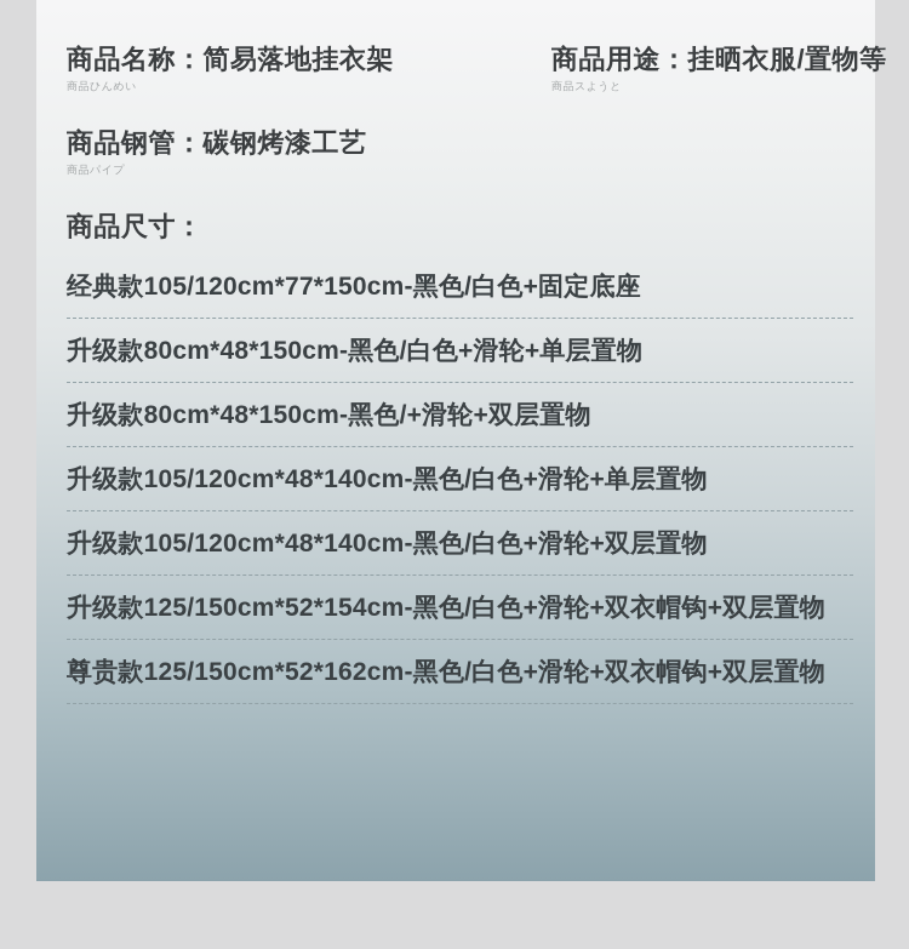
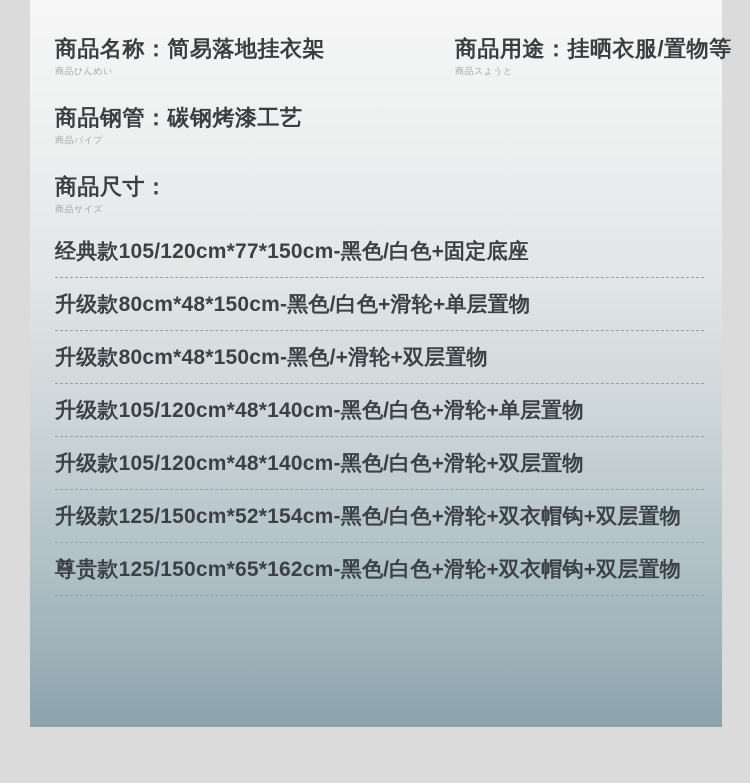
  商品名称：简易落地挂衣架
  商品ひんめい
  商品用途：挂晒衣服/置物等
  商品スようと
  商品钢管：碳钢烤漆工艺
  商品パイプ
  商品尺寸：
+ 商品サイズ
  经典款105/120cm*77*150cm-黑色/白色+固定底座
  升级款80cm*48*150cm-黑色/白色+滑轮+单层置物
  升级款80cm*48*150cm-黑色/+滑轮+双层置物
  升级款105/120cm*48*140cm-黑色/白色+滑轮+单层置物
  升级款105/120cm*48*140cm-黑色/白色+滑轮+双层置物
  升级款125/150cm*52*154cm-黑色/白色+滑轮+双衣帽钩+双层置物
- 尊贵款125/150cm*52*162cm-黑色/白色+滑轮+双衣帽钩+双层置物
+ 尊贵款125/150cm*65*162cm-黑色/白色+滑轮+双衣帽钩+双层置物
